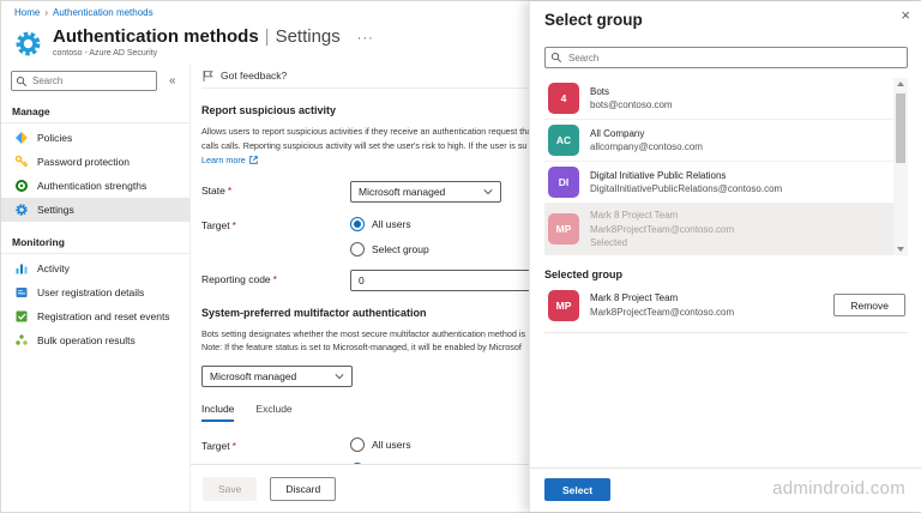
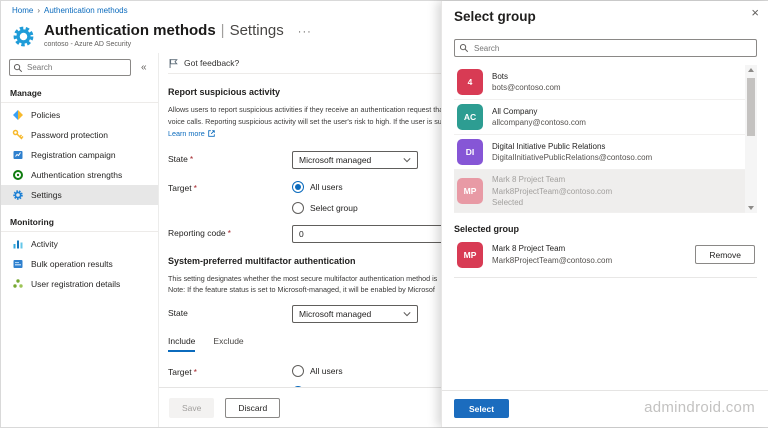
  Home › Authentication methods
  Authentication methods | Settings ···
  Search
  «
  Manage
  Policies
  Password protection
+ Registration campaign
  Authentication strengths
  Settings
  Monitoring
  Activity
- User registration details
+ Bulk operation results
- Registration and reset events
- Bulk operation results
+ User registration details
  Got feedback?
  Report suspicious activity
  Allows users to report suspicious activities if they receive an authentication request th
- calls calls. Reporting suspicious activity will set the user's risk to high. If the user is su
+ voice calls. Reporting suspicious activity will set the user's risk to high. If the user is su
  Learn more
  State *
  Microsoft managed
  Target *
  All users
  Select group
  Reporting code *
  0
  System-preferred multifactor authentication
- Bots setting designates whether the most secure multifactor authentication method is
+ This setting designates whether the most secure multifactor authentication method is
  Note: If the feature status is set to Microsoft-managed, it will be enabled by Microsof
+ State
  Microsoft managed
  Include
  Exclude
  Target *
  All users
  Save
  Discard
  ×
  Select group
  Search
  4
  Bots
  bots@contoso.com
  AC
  All Company
  allcompany@contoso.com
  DI
  Digital Initiative Public Relations
  DigitalInitiativePublicRelations@contoso.com
  MP
  Mark 8 Project Team
  Mark8ProjectTeam@contoso.com
  Selected
  Selected group
  MP
  Mark 8 Project Team
  Mark8ProjectTeam@contoso.com
  Remove
  Select
  admindroid.com
